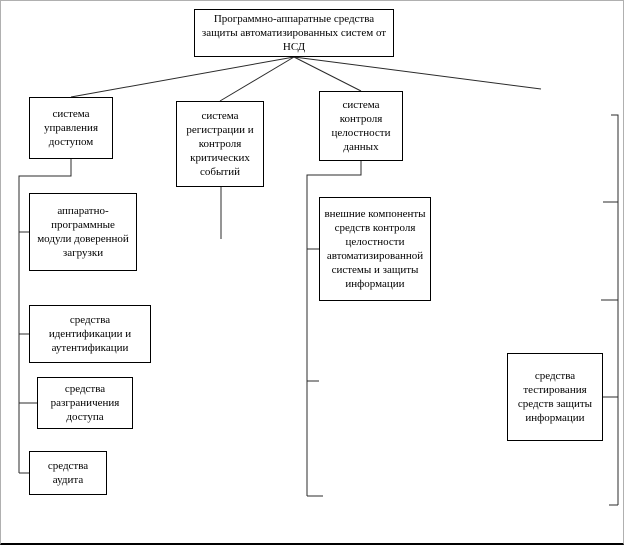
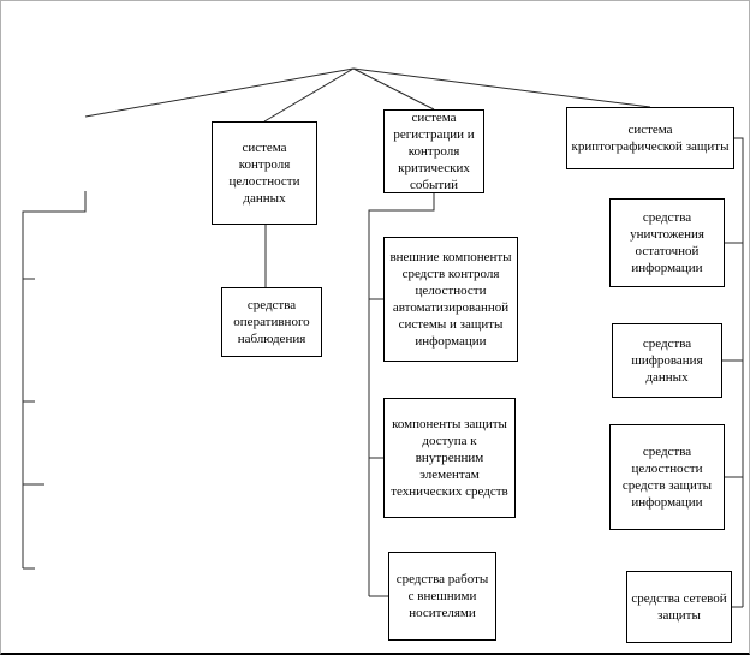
- Программно-аппаратные средства защиты автоматизированных систем от НСД
- система управления доступом
- аппаратно-программные модули доверенной загрузки
- средства идентификации и аутентификации
- средства разграничения доступа
- средства аудита
- система регистрации и контроля критических событий
+ система контроля целостности данных
+ средства оперативного наблюдения
- система контроля целостности данных
+ система регистрации и контроля критических событий
  внешние компоненты средств контроля целостности автоматизированной системы и защиты информации
+ компоненты защиты доступа к внутренним элементам технических средств
+ средства работы с внешними носителями
+ система криптографической защиты
+ средства уничтожения остаточной информации
+ средства шифрования данных
- средства тестирования средств защиты информации
+ средства целостности средств защиты информации
+ средства сетевой защиты
